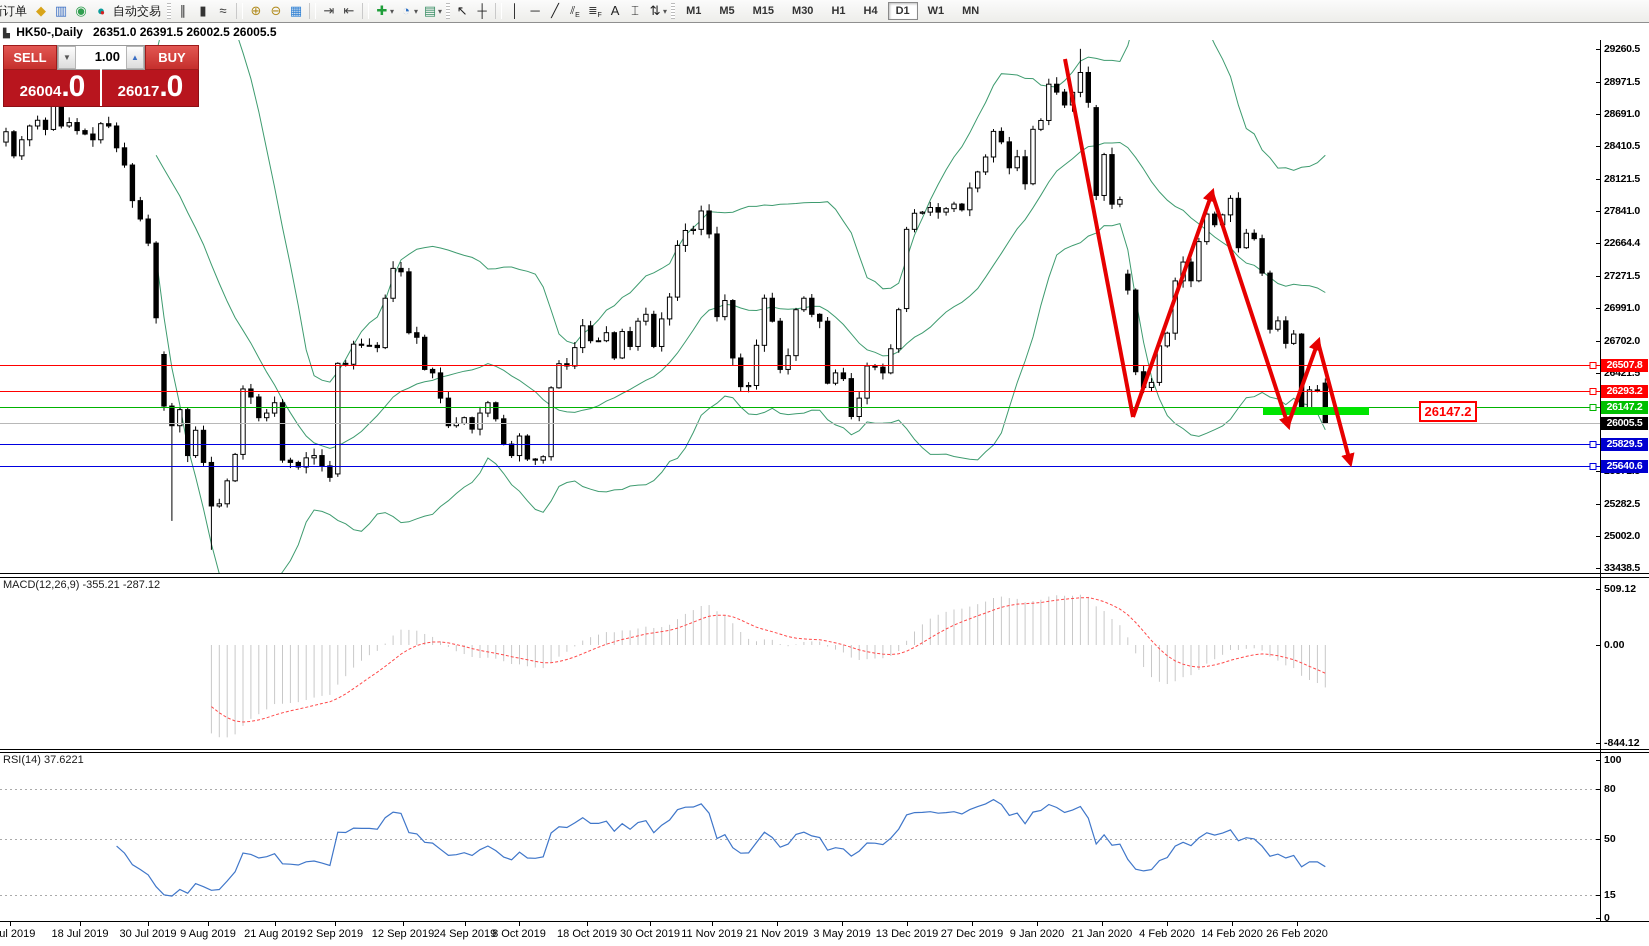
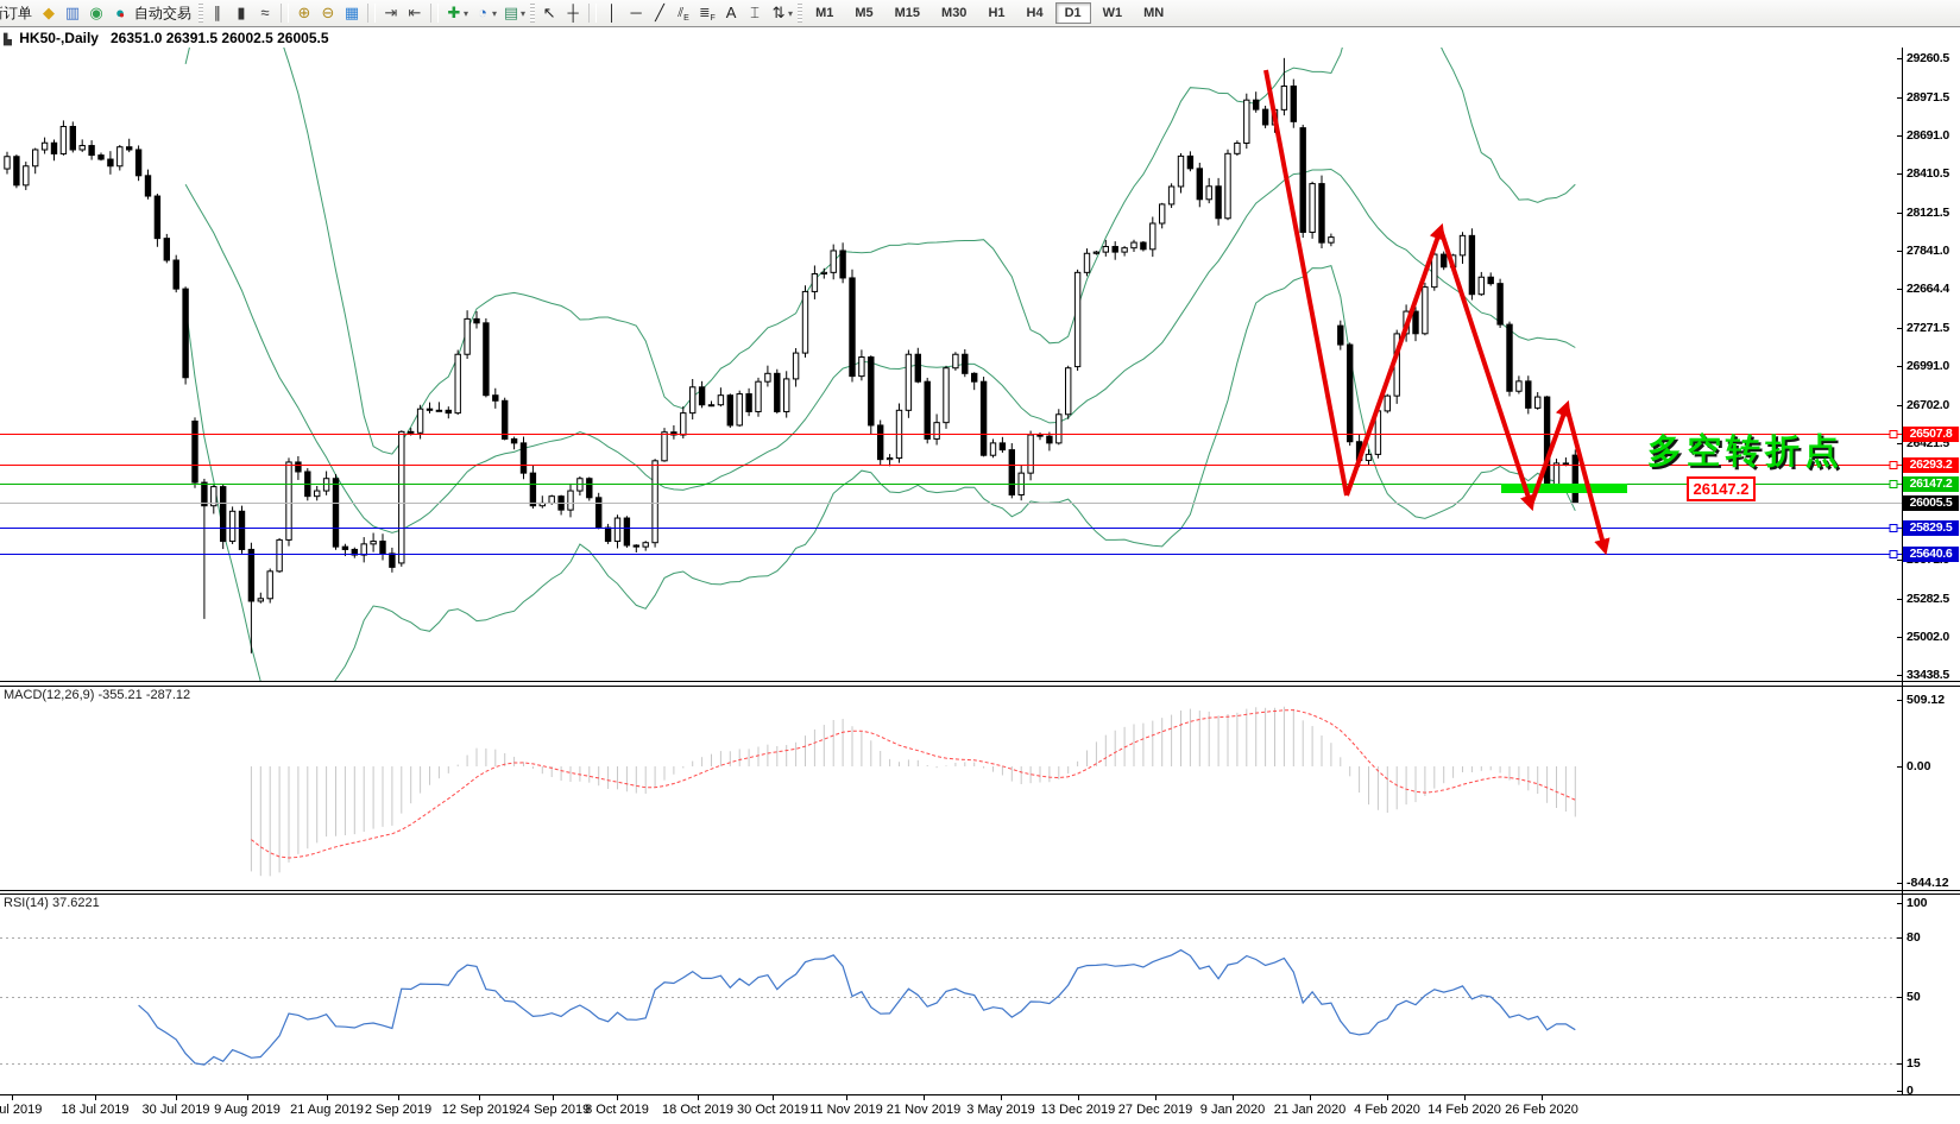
  ◆
  ▥
  ◉
  ●●
  自动交易
  ∥
  ▮
  ≈
  ⊕
  ⊖
  ▦
  ⇥
  ⇤
  ✚
  ▾
  ◔
  ▾
  ▤
  ▾
  ↖
  ┼
  │
  ─
  ╱
  A
  ⌶
  ⇅
  ▾
  M1
  M5
  M15
  M30
  H1
  H4
  D1
  W1
  MN
  ▙ HK50-,Daily 26351.0 26391.5 26002.5 26005.5
- SELL
- ▼
- 1.00
- ▲
- BUY
- 26004.0
- 26017.0
  MACD(12,26,9) -355.21 -287.12
  RSI(14) 37.6221
+ 多空转折点
  26147.2
  29260.5
  28971.5
  28691.0
  28410.5
  28121.5
  27841.0
  22664.4
  27271.5
  26991.0
  26702.0
  26421.5
  25282.5
  25002.0
  33438.5
  26507.8
  26293.2
  26147.2
  26005.5
  25829.5
  25640.6
  509.12
  0.00
  -844.12
  100
  80
  50
  15
  0
  ul 2019
  18 Jul 2019
  30 Jul 2019
  9 Aug 2019
  21 Aug 2019
  2 Sep 2019
  12 Sep 2019
  24 Sep 2019
  8 Oct 2019
  18 Oct 2019
  30 Oct 2019
  11 Nov 2019
  21 Nov 2019
  3 May 2019
  13 Dec 2019
  27 Dec 2019
  9 Jan 2020
  21 Jan 2020
  4 Feb 2020
  14 Feb 2020
  26 Feb 2020
